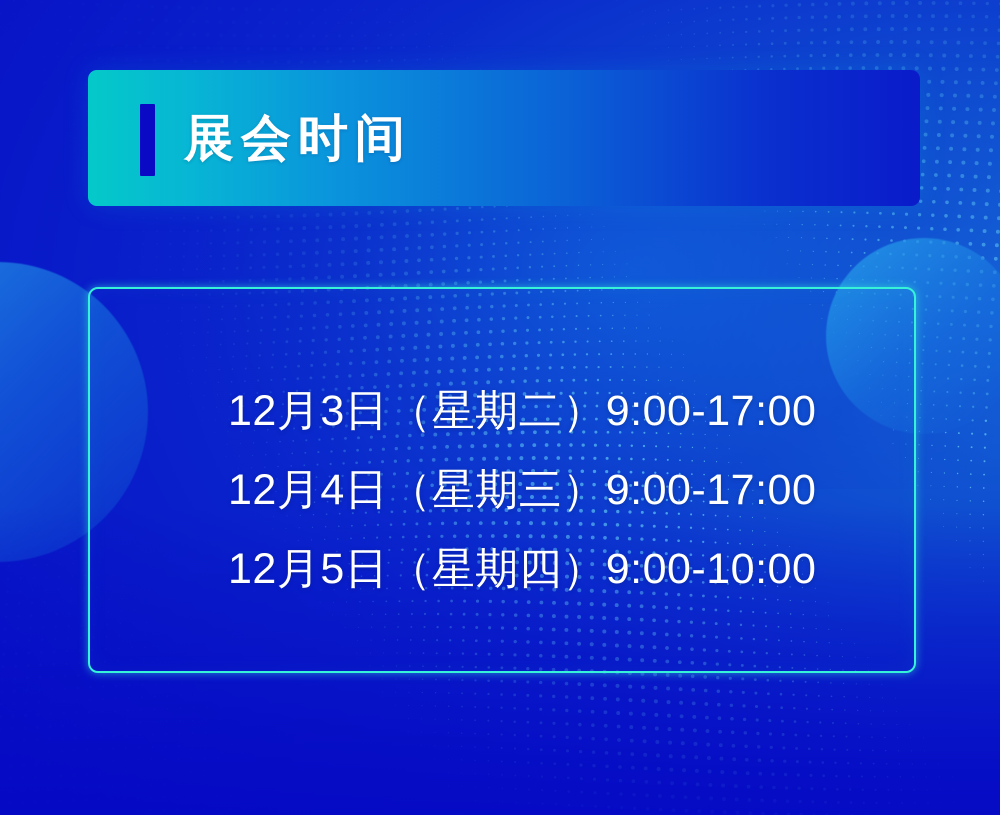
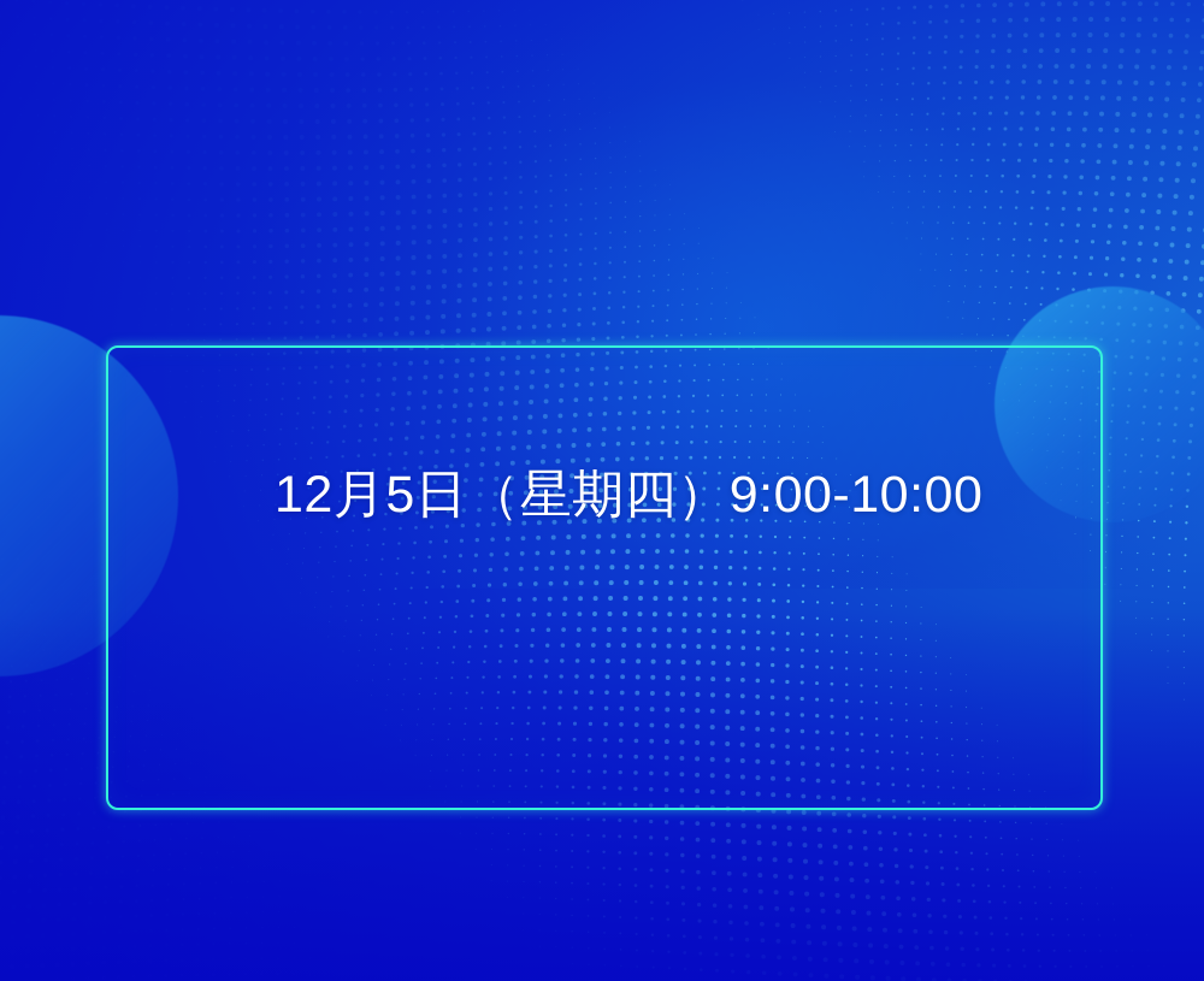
- 展会时间
- 12月3日（星期二）9:00-17:00
- 12月4日（星期三）9:00-17:00
  12月5日（星期四）9:00-10:00
